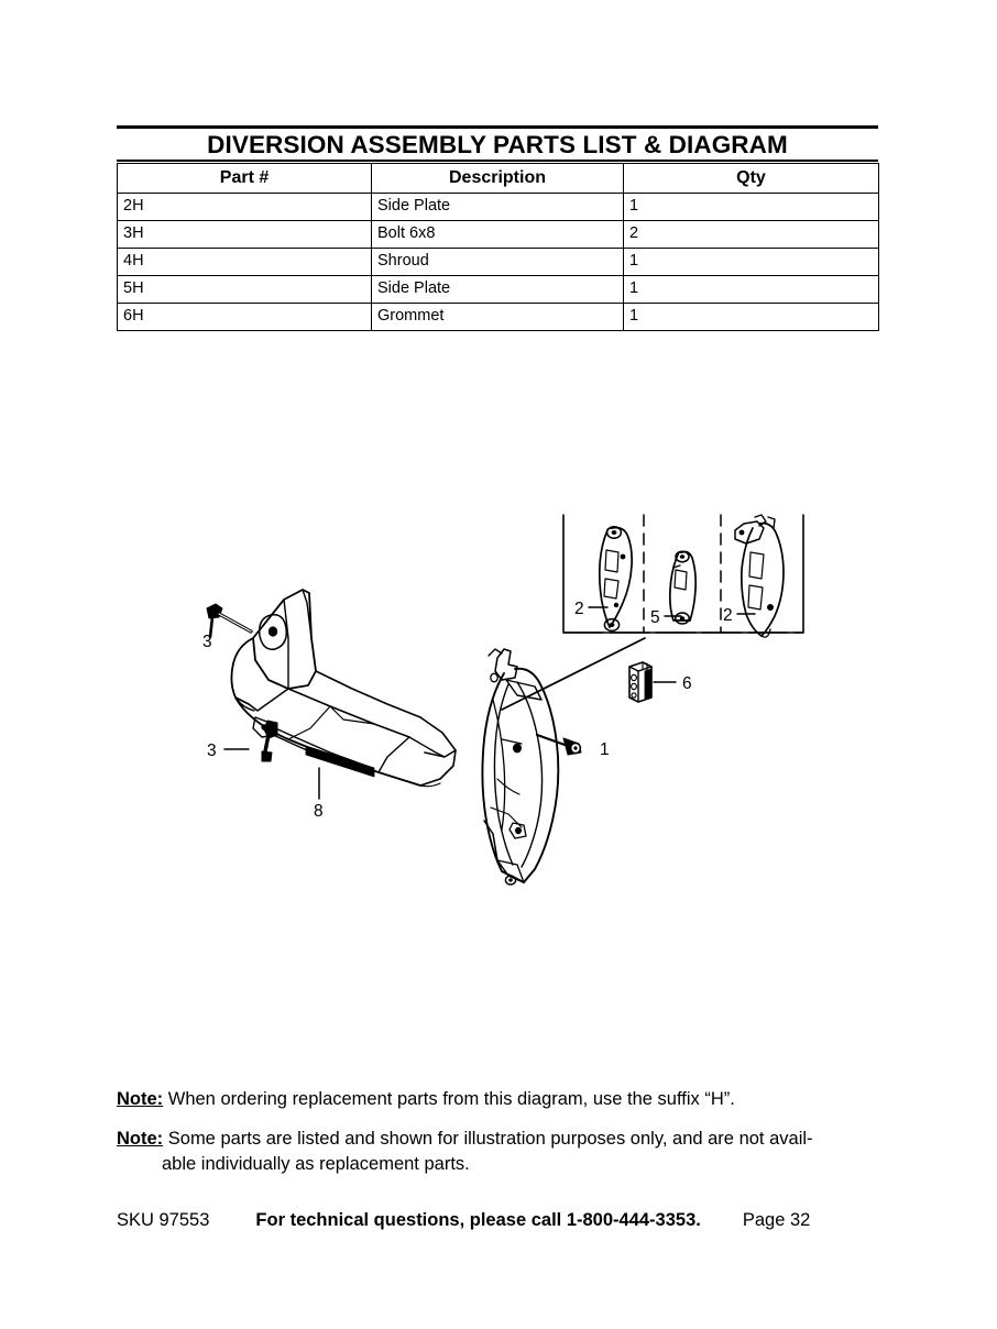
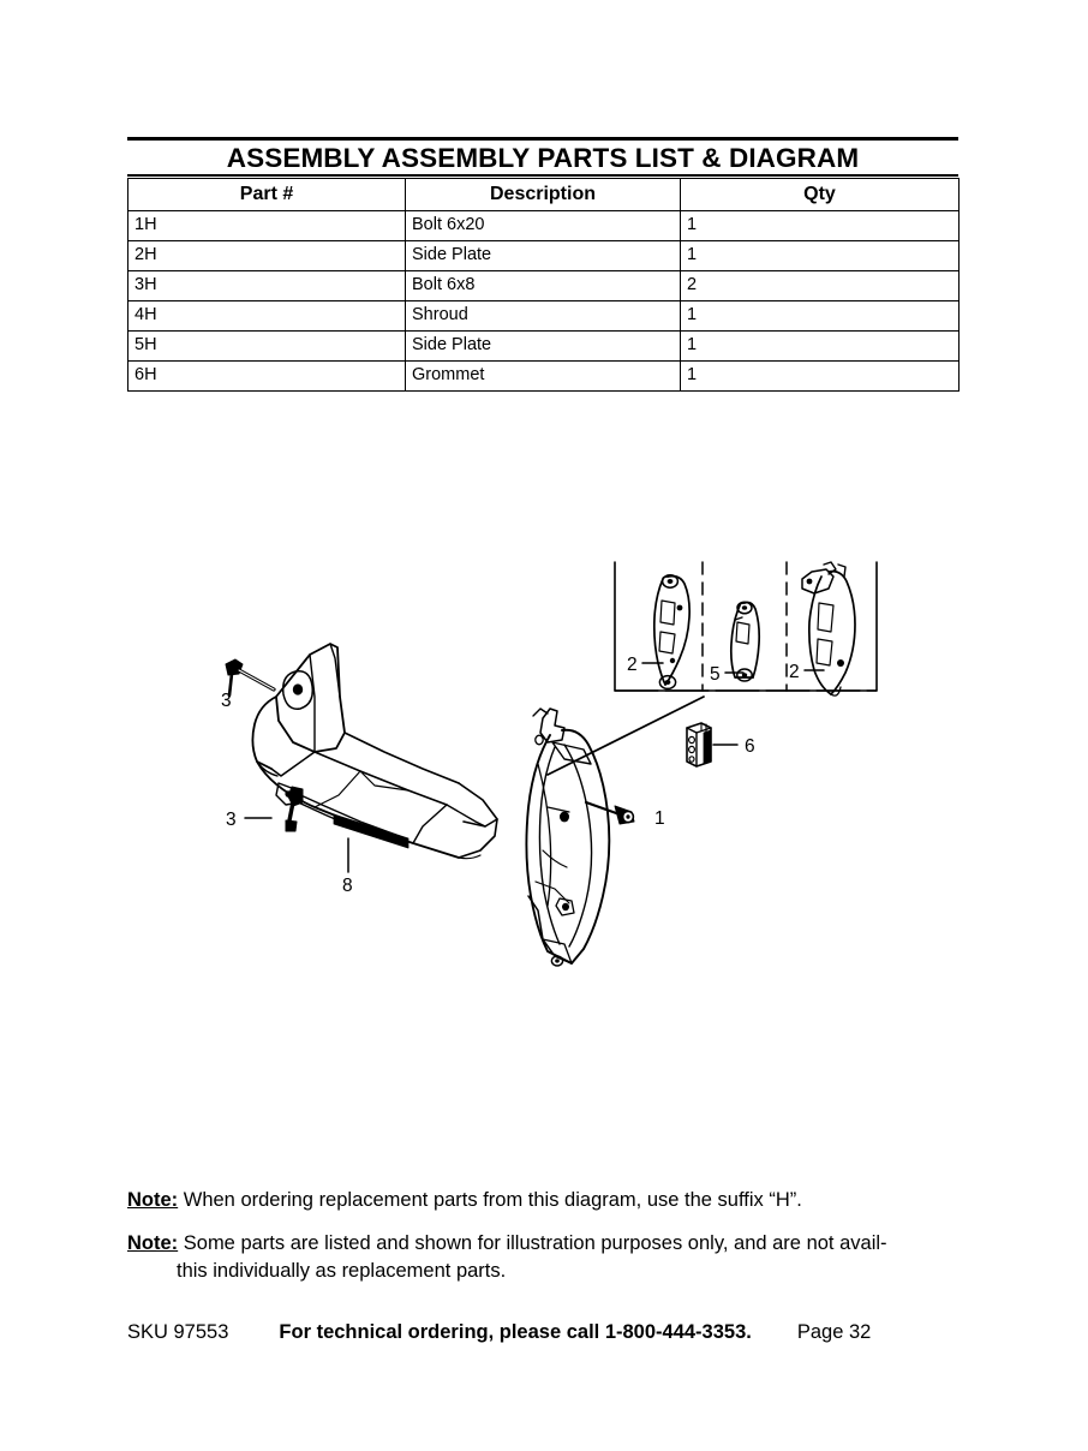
- DIVERSION ASSEMBLY PARTS LIST & DIAGRAM
+ ASSEMBLY ASSEMBLY PARTS LIST & DIAGRAM
  Part #	Description	Qty
+ 1H	Bolt 6x20	1
  2H	Side Plate	1
  3H	Bolt 6x8	2
  4H	Shroud	1
  5H	Side Plate	1
  6H	Grommet	1
  3
  3
  8
  2
  5
  2
  1
  6
  Note: When ordering replacement parts from this diagram, use the suffix “H”.
  Note: Some parts are listed and shown for illustration purposes only, and are not avail-
- able individually as replacement parts.
+ this individually as replacement parts.
- SKU 97553 For technical questions, please call 1-800-444-3353. Page 32
+ SKU 97553 For technical ordering, please call 1-800-444-3353. Page 32
